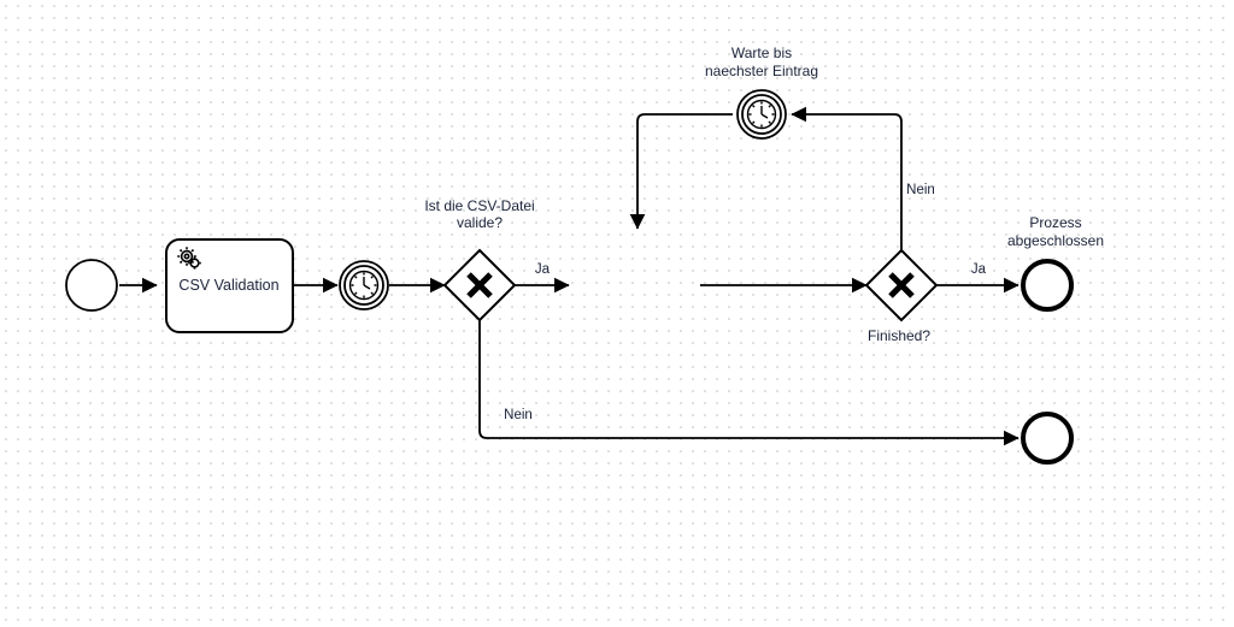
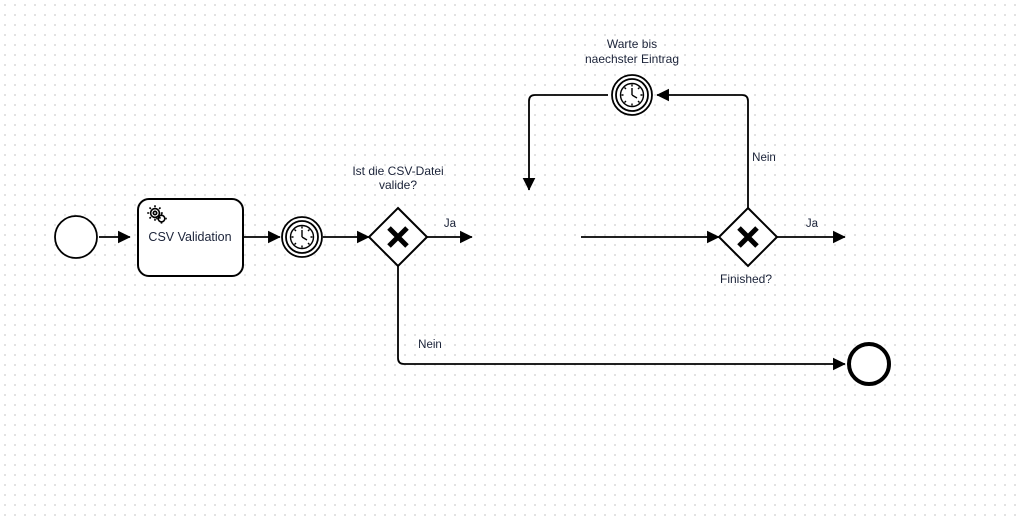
  CSV Validation
  Ist die CSV-Datei
  valide?
  Warte bis
  naechster Eintrag
  Finished?
- Prozess
- abgeschlossen
  Ja
  Nein
  Ja
  Nein
